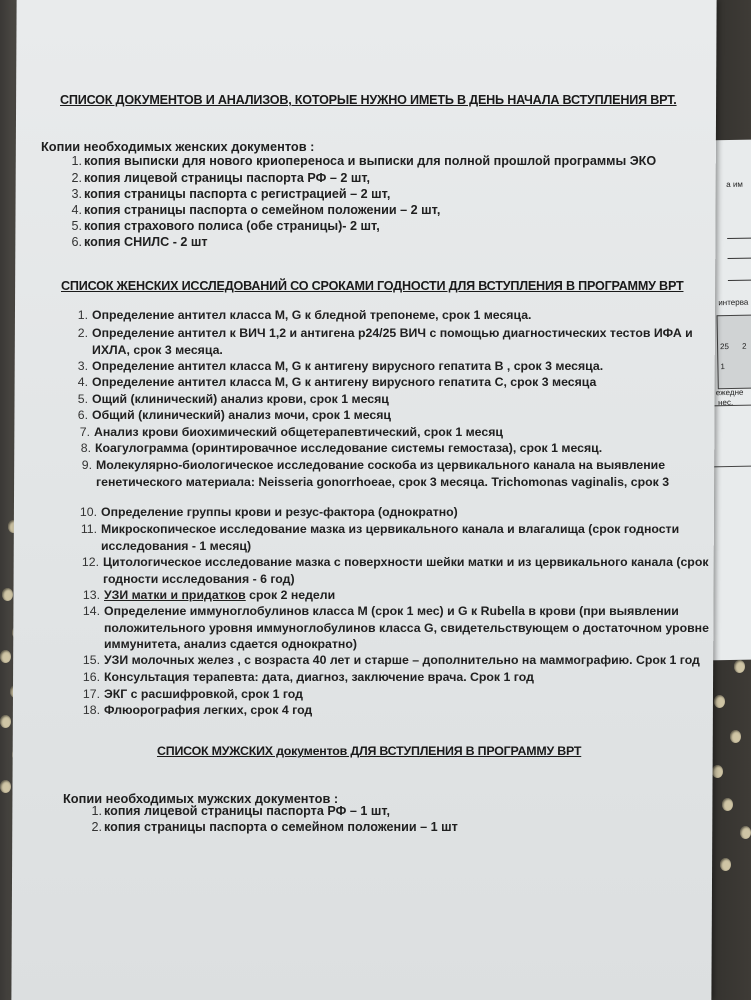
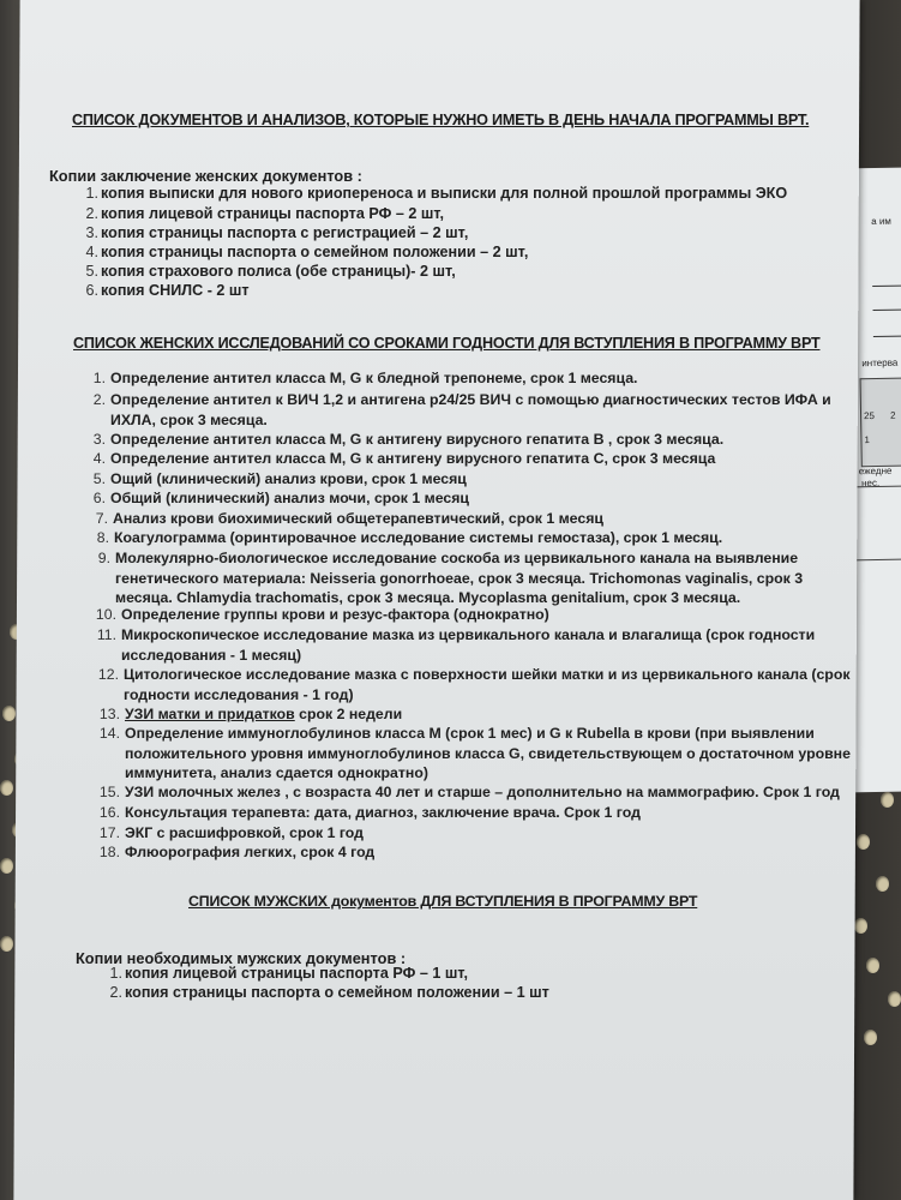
  а им
  интерва
  25
  2
  1
  ежедне
  нес.
- СПИСОК ДОКУМЕНТОВ И АНАЛИЗОВ, КОТОРЫЕ НУЖНО ИМЕТЬ В ДЕНЬ НАЧАЛА ВСТУПЛЕНИЯ ВРТ.
+ СПИСОК ДОКУМЕНТОВ И АНАЛИЗОВ, КОТОРЫЕ НУЖНО ИМЕТЬ В ДЕНЬ НАЧАЛА ПРОГРАММЫ ВРТ.
- Копии необходимых женских документов :
+ Копии заключение женских документов :
  1.
  копия выписки для нового криопереноса и выписки для полной прошлой программы ЭКО
  2.
  копия лицевой страницы паспорта РФ – 2 шт,
  3.
  копия страницы паспорта с регистрацией – 2 шт,
  4.
  копия страницы паспорта о семейном положении – 2 шт,
  5.
  копия страхового полиса (обе страницы)- 2 шт,
  6.
  копия СНИЛС - 2 шт
  СПИСОК ЖЕНСКИХ ИССЛЕДОВАНИЙ СО СРОКАМИ ГОДНОСТИ ДЛЯ ВСТУПЛЕНИЯ В ПРОГРАММУ ВРТ
  1.
  Определение антител класса M, G к бледной трепонеме, срок 1 месяца.
  2.
  Определение антител к ВИЧ 1,2 и антигена p24/25 ВИЧ с помощью диагностических тестов ИФА и
  ИХЛА, срок 3 месяца.
  3.
  Определение антител класса M, G к антигену вирусного гепатита B , срок 3 месяца.
  4.
  Определение антител класса M, G к антигену вирусного гепатита C, срок 3 месяца
  5.
  Ощий (клинический) анализ крови, срок 1 месяц
  6.
  Общий (клинический) анализ мочи, срок 1 месяц
  7.
  Анализ крови биохимический общетерапевтический, срок 1 месяц
  8.
  Коагулограмма (оринтировачное исследование системы гемостаза), срок 1 месяц.
  9.
  Молекулярно-биологическое исследование соскоба из цервикального канала на выявление
  генетического материала: Neisseria gonorrhoeae, срок 3 месяца. Trichomonas vaginalis, срок 3
+ месяца. Chlamydia trachomatis, срок 3 месяца. Mycoplasma genitalium, срок 3 месяца.
  10.
  Определение группы крови и резус-фактора (однократно)
  11.
  Микроскопическое исследование мазка из цервикального канала и влагалища (срок годности
  исследования - 1 месяц)
  12.
  Цитологическое исследование мазка с поверхности шейки матки и из цервикального канала (срок
- годности исследования - 6 год)
+ годности исследования - 1 год)
  13.
  УЗИ матки и придатков срок 2 недели
  14.
  Определение иммуноглобулинов класса M (срок 1 мес) и G к Rubella в крови (при выявлении
  положительного уровня иммуноглобулинов класса G, свидетельствующем о достаточном уровне
  иммунитета, анализ сдается однократно)
  15.
  УЗИ молочных желез , с возраста 40 лет и старше – дополнительно на маммографию. Срок 1 год
  16.
  Консультация терапевта: дата, диагноз, заключение врача. Срок 1 год
  17.
  ЭКГ с расшифровкой, срок 1 год
  18.
  Флюорография легких, срок 4 год
  СПИСОК МУЖСКИХ документов ДЛЯ ВСТУПЛЕНИЯ В ПРОГРАММУ ВРТ
  Копии необходимых мужских документов :
  1.
  копия лицевой страницы паспорта РФ – 1 шт,
  2.
  копия страницы паспорта о семейном положении – 1 шт
